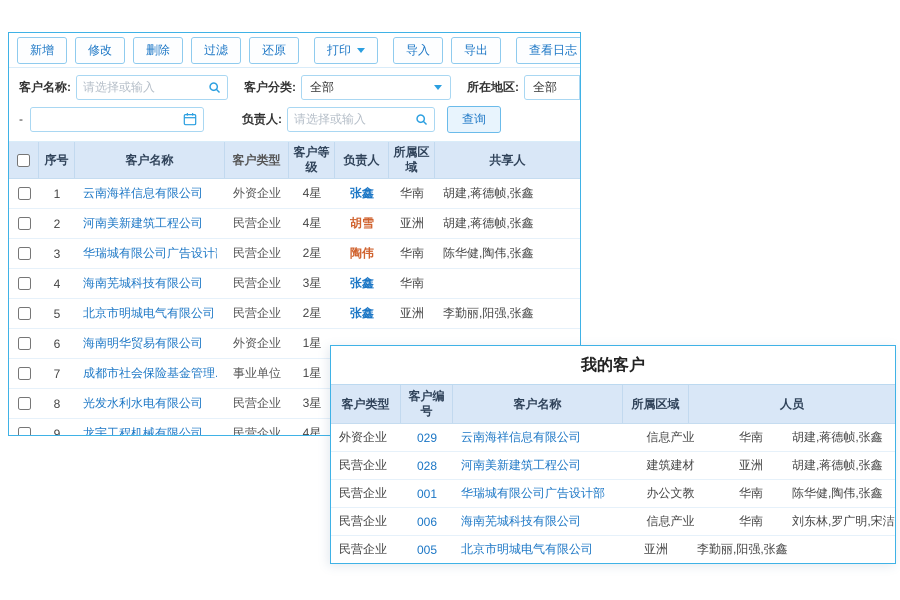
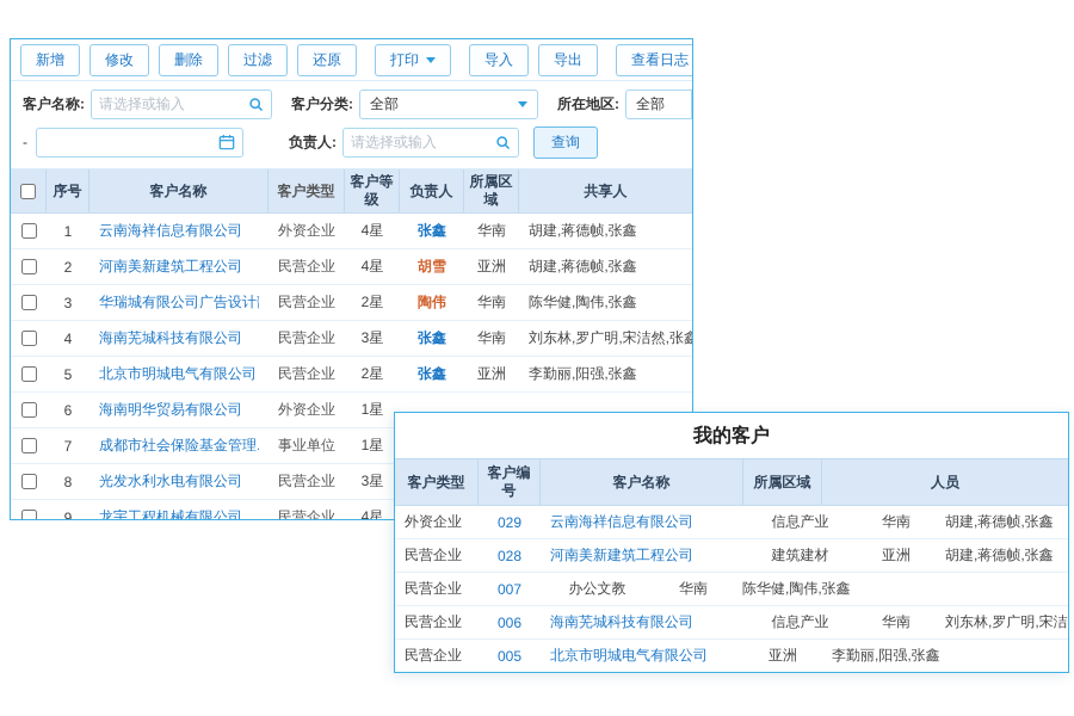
  新增
  修改
  删除
  过滤
  还原
  打印
  导入
  导出
  查看日志
  客户名称:
  请选择或输入
  客户分类:
  全部
  所在地区:
  全部
  -
  负责人:
  请选择或输入
  查询
  序号
  客户名称
  客户类型
  客户等级
  负责人
  所属区域
  共享人
  1
  云南海祥信息有限公司
  外资企业
  4星
  张鑫
  华南
  胡建,蒋德帧,张鑫
  2
  河南美新建筑工程公司
  民营企业
  4星
  胡雪
  亚洲
  胡建,蒋德帧,张鑫
  3
  华瑞城有限公司广告设计
  民营企业
  2星
  陶伟
  华南
  陈华健,陶伟,张鑫
  4
  海南芜城科技有限公司
  民营企业
  3星
  张鑫
  华南
+ 刘东林,罗广明,宋洁然,张鑫
  5
  北京市明城电气有限公司
  民营企业
  2星
  张鑫
  亚洲
  李勤丽,阳强,张鑫
  6
  海南明华贸易有限公司
  外资企业
  1星
  7
  成都市社会保险基金管理.
  事业单位
  1星
  8
  光发水利水电有限公司
  民营企业
  3星
  9
  龙宇工程机械有限公司
  民营企业
  4星
  我的客户
  客户类型
  客户编号
  客户名称
  所属区域
  人员
  外资企业
  029
  云南海祥信息有限公司
  信息产业
  华南
  胡建,蒋德帧,张鑫
  民营企业
  028
  河南美新建筑工程公司
  建筑建材
  亚洲
  胡建,蒋德帧,张鑫
  民营企业
- 001
+ 007
- 华瑞城有限公司广告设计部
  办公文教
  华南
  陈华健,陶伟,张鑫
  民营企业
  006
  海南芜城科技有限公司
  信息产业
  华南
  刘东林,罗广明,宋洁
  民营企业
  005
  北京市明城电气有限公司
  亚洲
  李勤丽,阳强,张鑫
